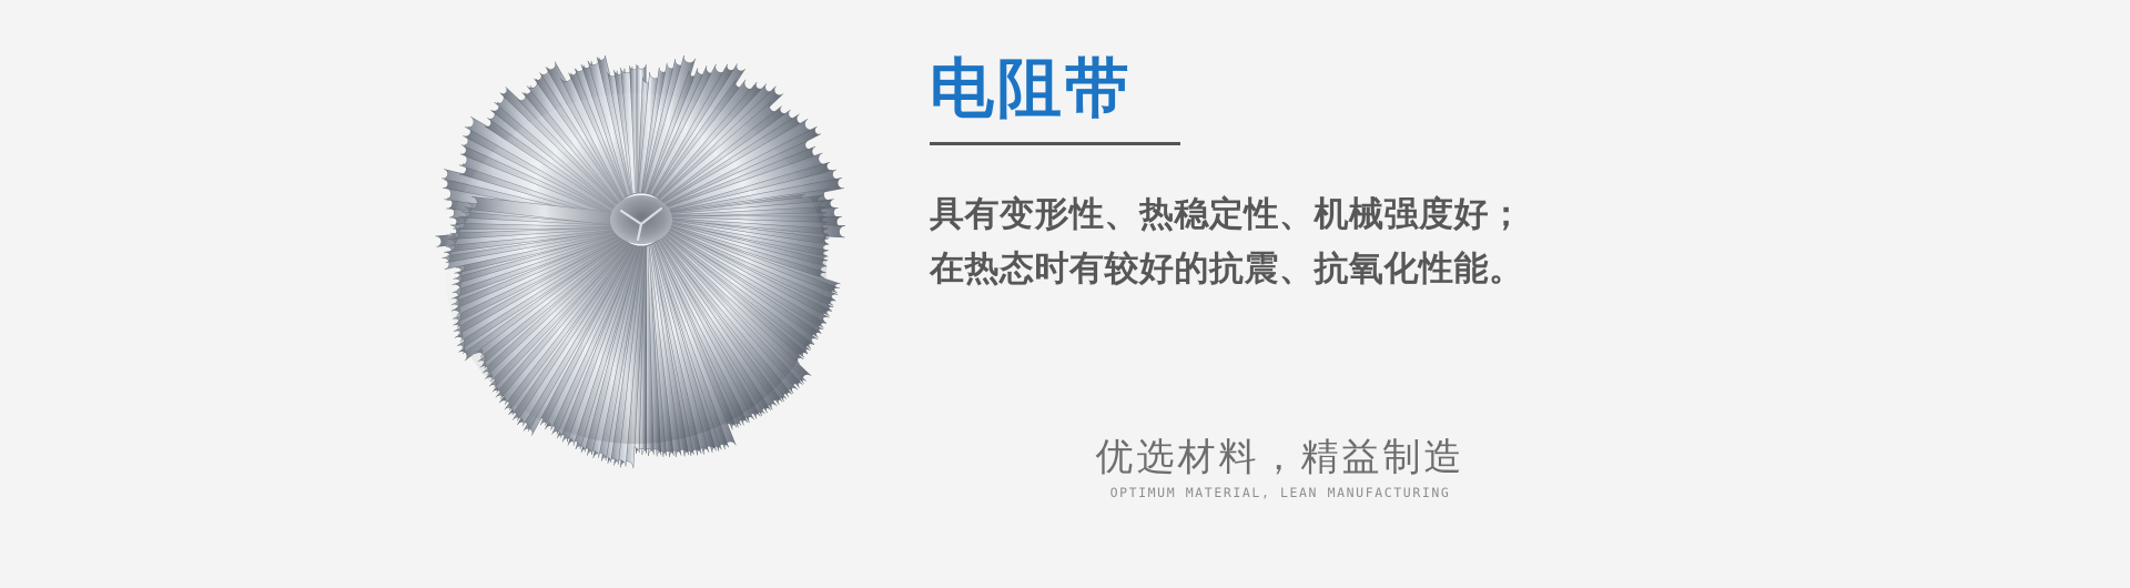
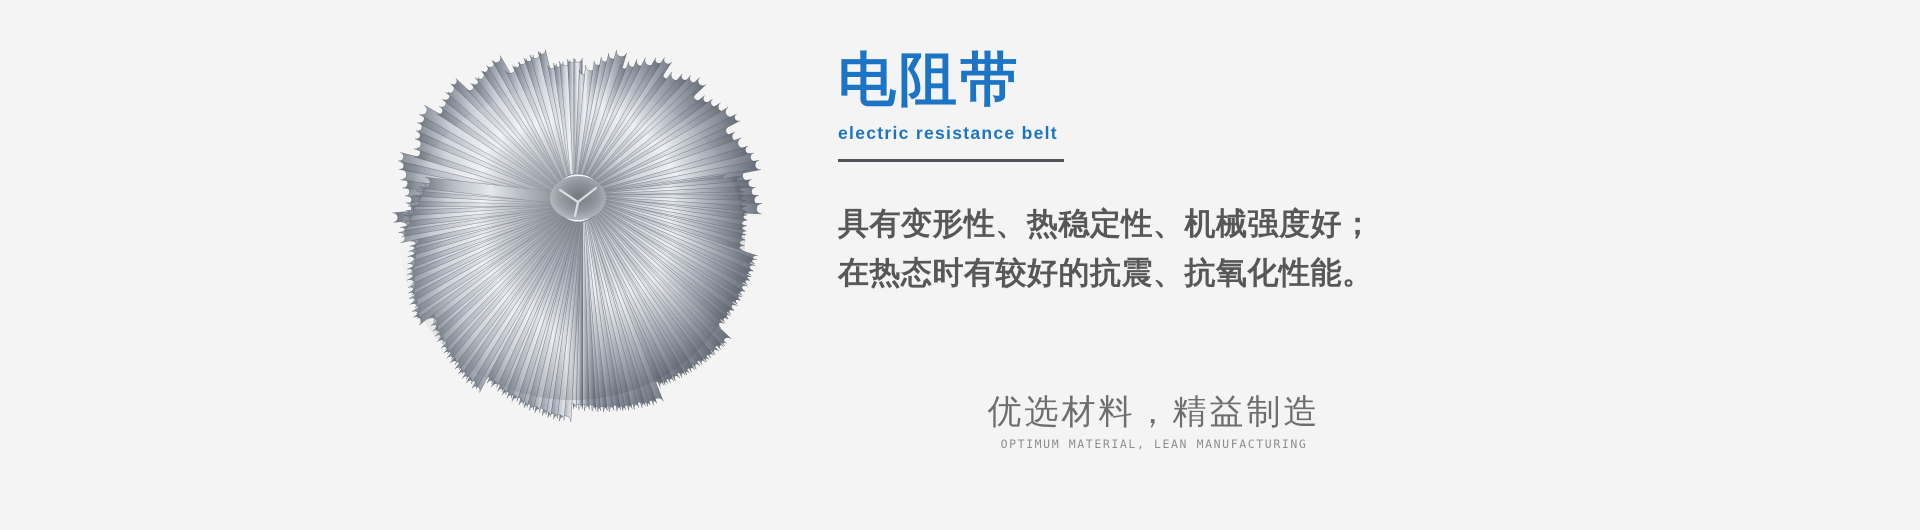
  电阻带
+ electric resistance belt
  具有变形性、热稳定性、机械强度好；
  在热态时有较好的抗震、抗氧化性能。
  优选材料，精益制造
  OPTIMUM MATERIAL, LEAN MANUFACTURING
